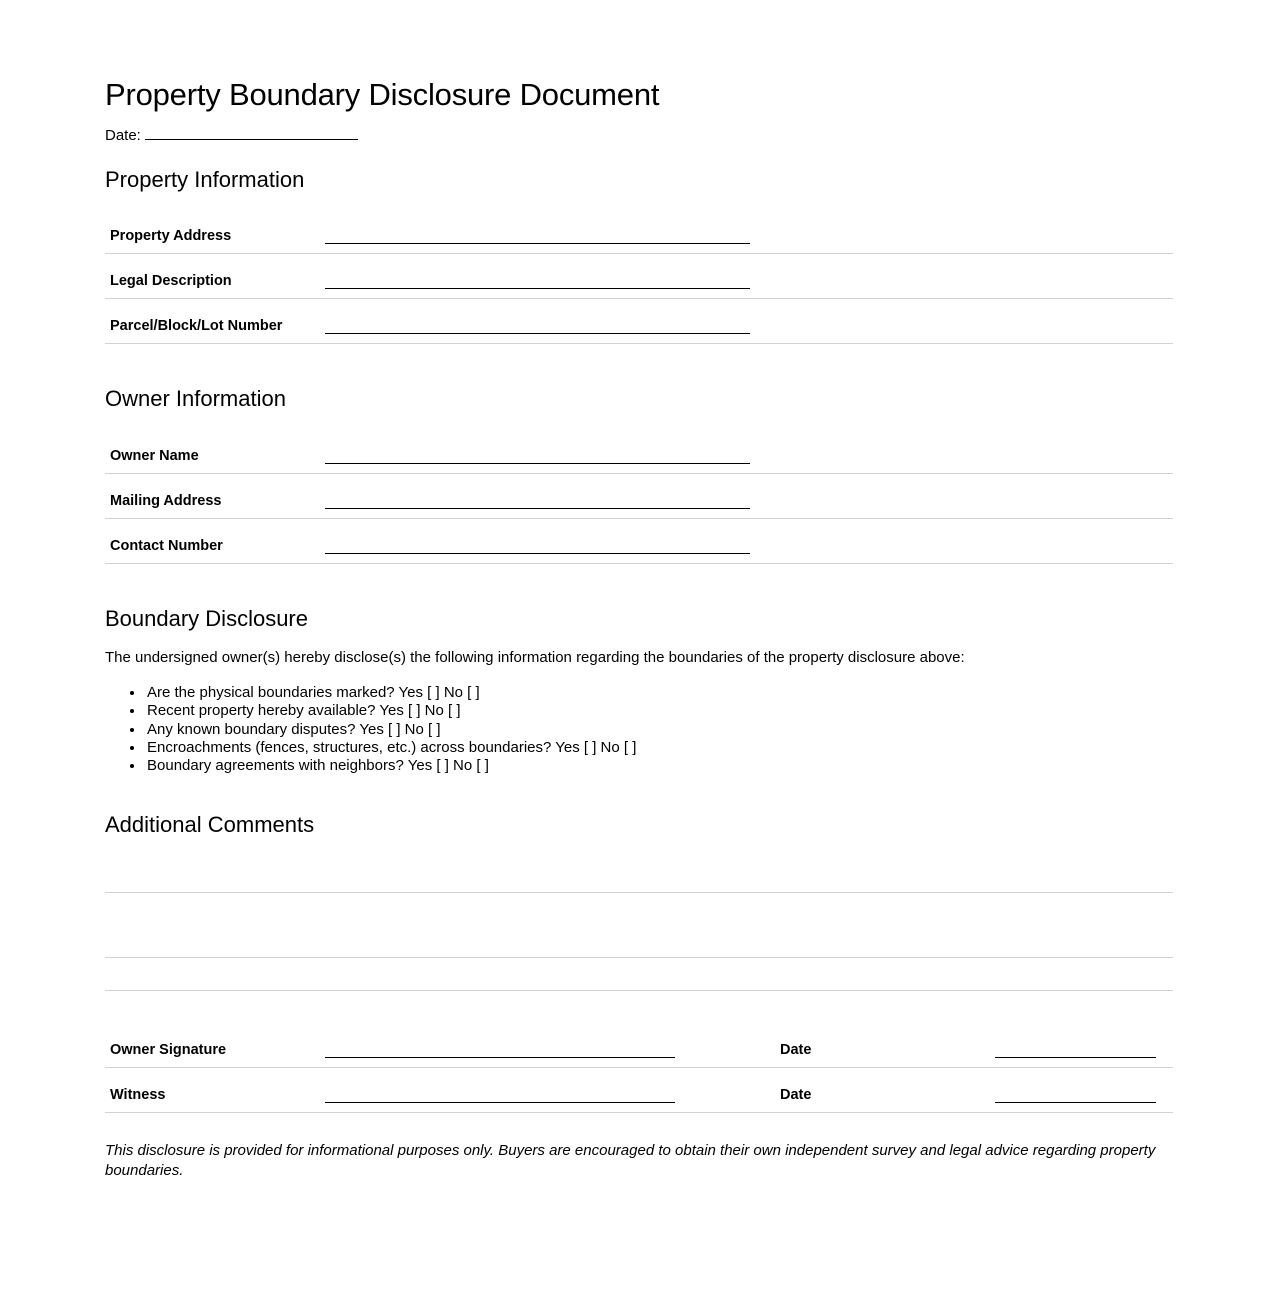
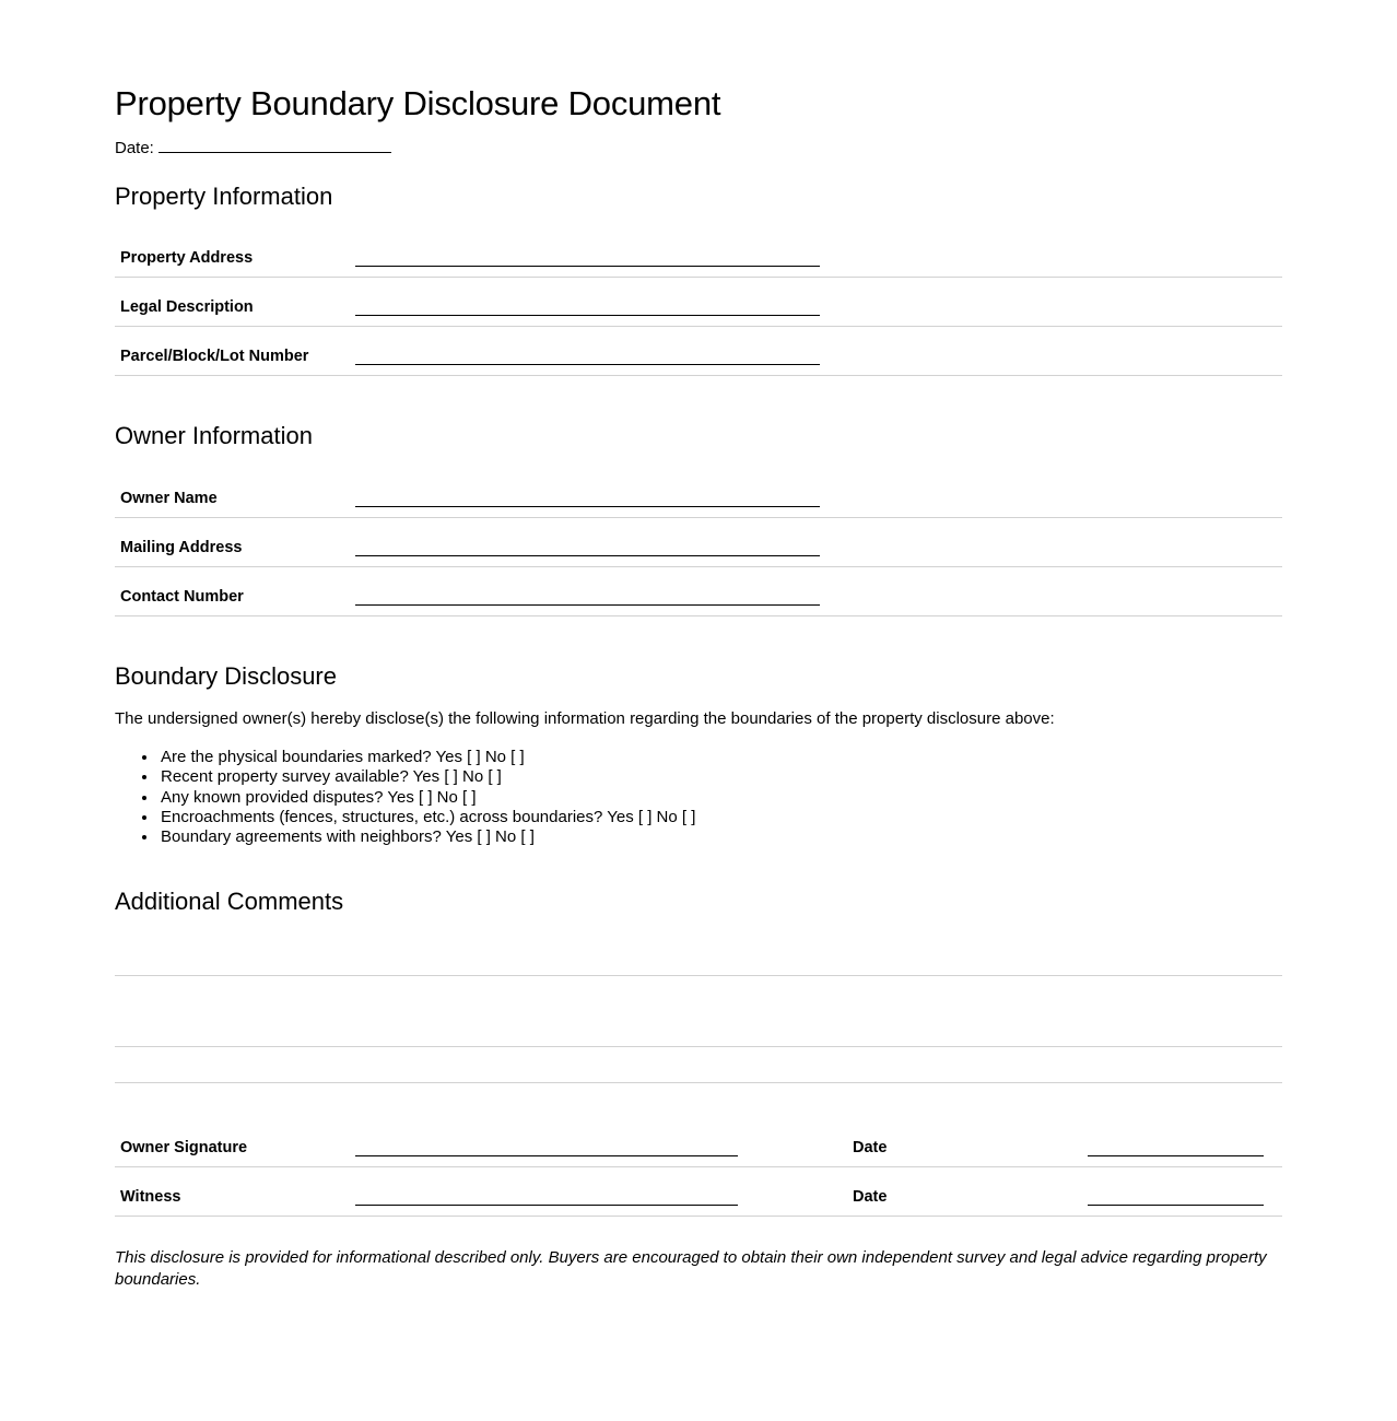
  Property Boundary Disclosure Document
  Date:
  Property Information
  Property Address
  Legal Description
  Parcel/Block/Lot Number
  Owner Information
  Owner Name
  Mailing Address
  Contact Number
  Boundary Disclosure
  The undersigned owner(s) hereby disclose(s) the following information regarding the boundaries of the property disclosure above:
  Are the physical boundaries marked? Yes [ ] No [ ]
- Recent property hereby available? Yes [ ] No [ ]
+ Recent property survey available? Yes [ ] No [ ]
- Any known boundary disputes? Yes [ ] No [ ]
+ Any known provided disputes? Yes [ ] No [ ]
  Encroachments (fences, structures, etc.) across boundaries? Yes [ ] No [ ]
  Boundary agreements with neighbors? Yes [ ] No [ ]
  Additional Comments
  Owner Signature		Date
  Witness		Date
- This disclosure is provided for informational purposes only. Buyers are encouraged to obtain their own independent survey and legal advice regarding property boundaries.
+ This disclosure is provided for informational described only. Buyers are encouraged to obtain their own independent survey and legal advice regarding property boundaries.
